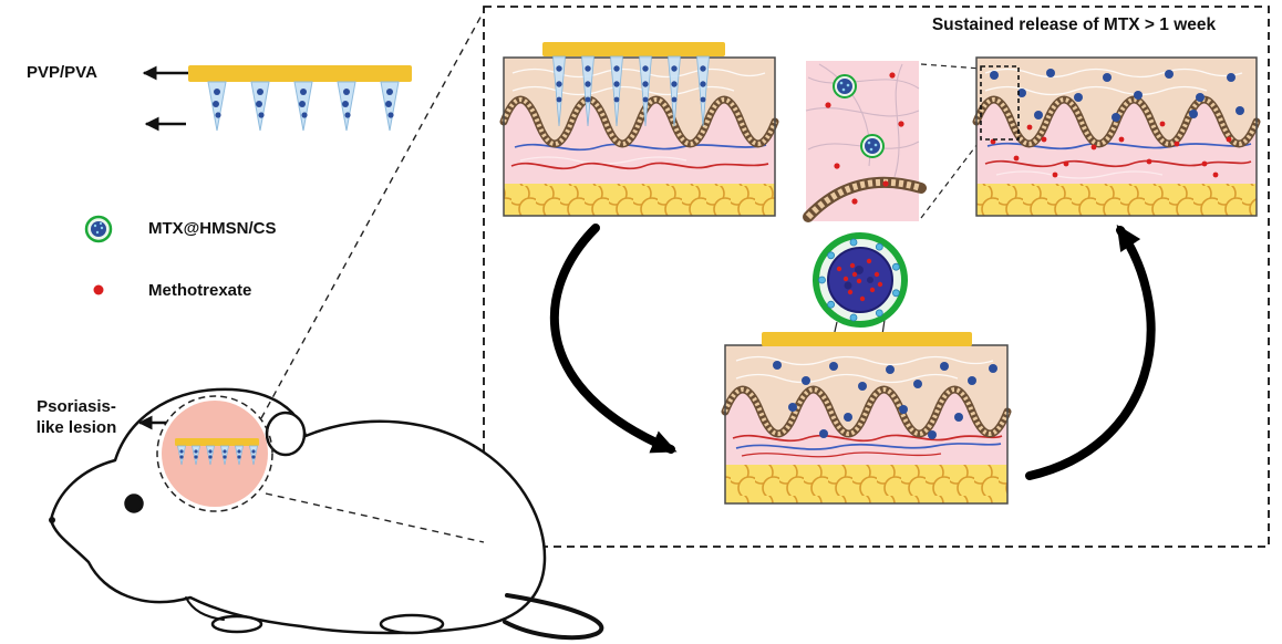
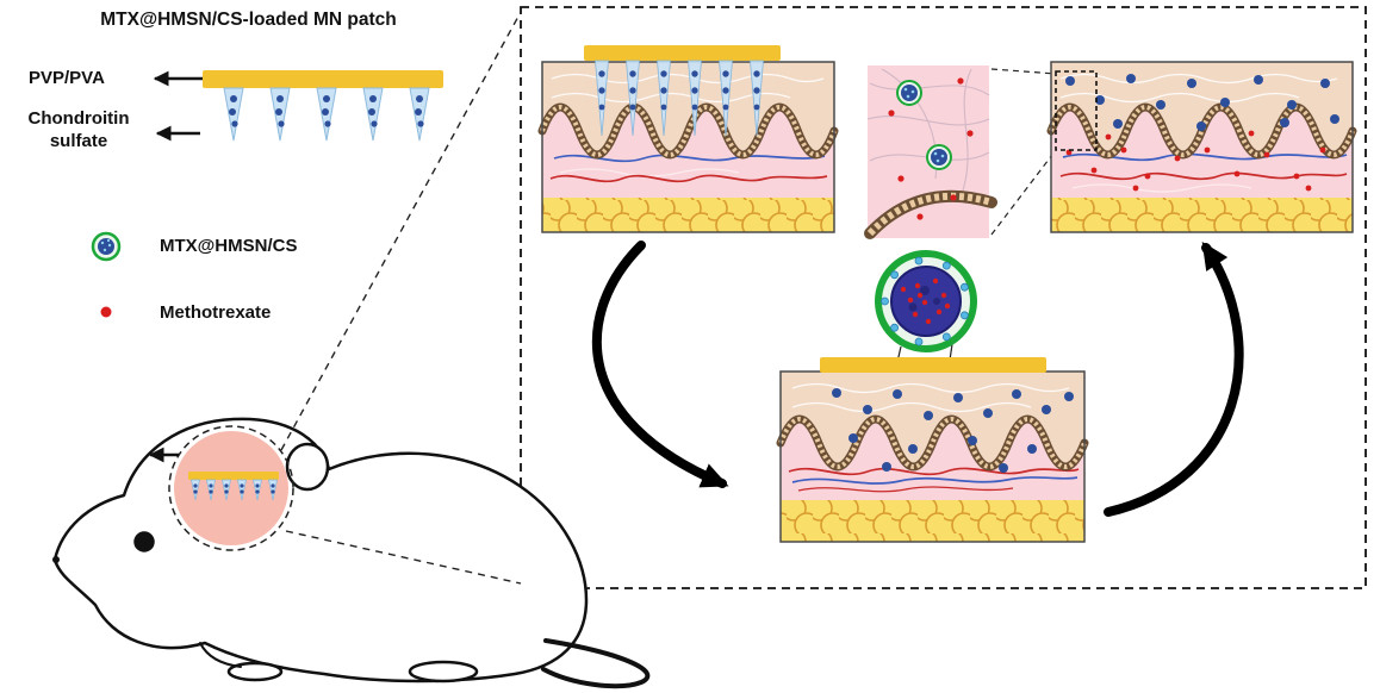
+ MTX@HMSN/CS-loaded MN patch
  PVP/PVA
+ Chondroitin
+ sulfate
  MTX@HMSN/CS
  Methotrexate
- Psoriasis-
- like lesion
- Sustained release of MTX > 1 week
